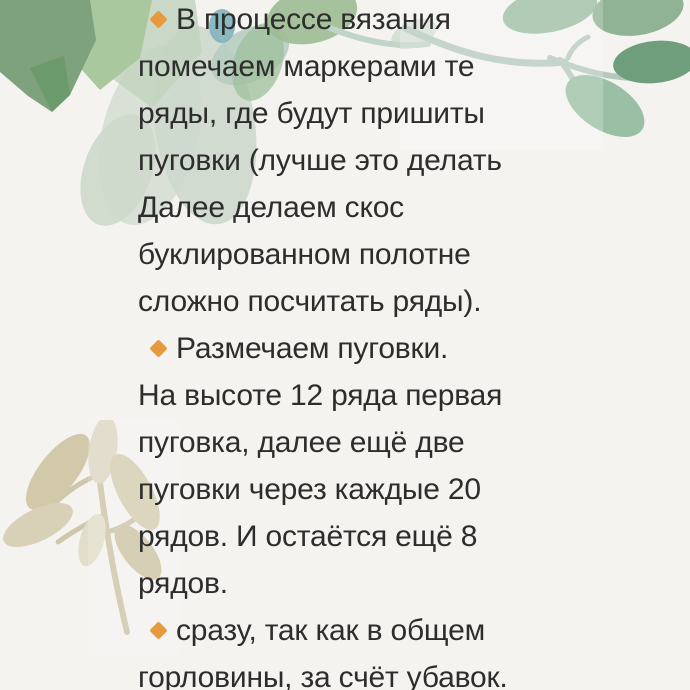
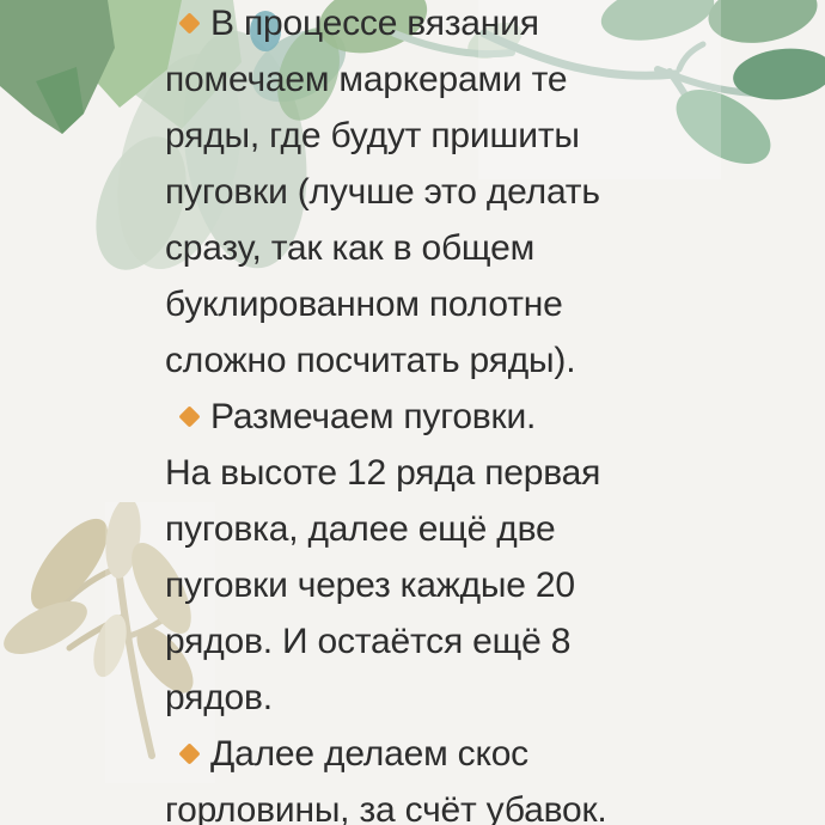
  В процессе вязания
  помечаем маркерами те
  ряды, где будут пришиты
  пуговки (лучше это делать
- Далее делаем скос
+ сразу, так как в общем
  буклированном полотне
  сложно посчитать ряды).
  Размечаем пуговки.
  На высоте 12 ряда первая
  пуговка, далее ещё две
  пуговки через каждые 20
  рядов. И остаётся ещё 8
  рядов.
- сразу, так как в общем
+ Далее делаем скос
  горловины, за счёт убавок.
